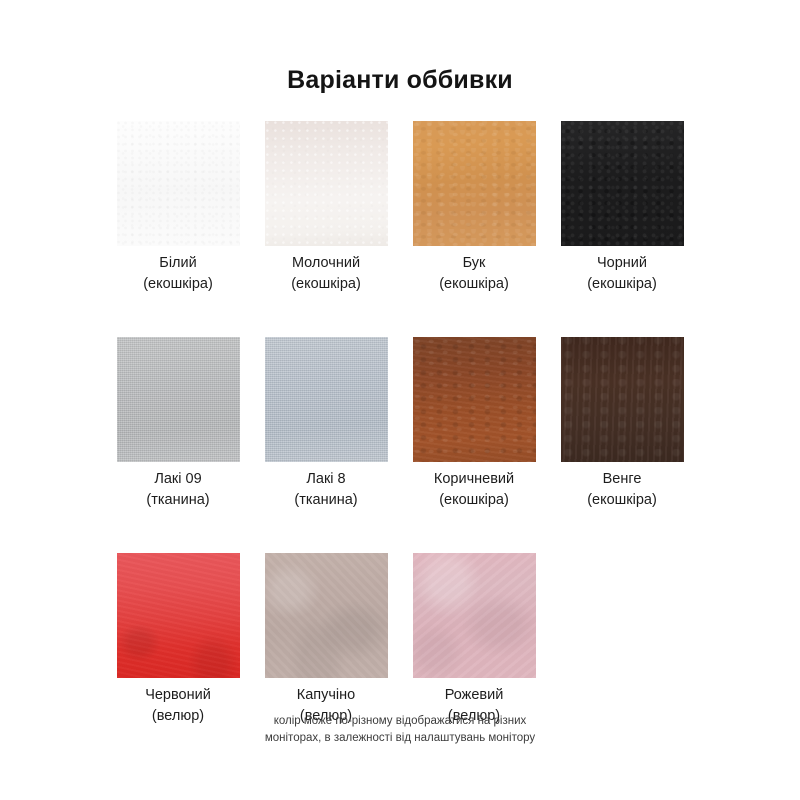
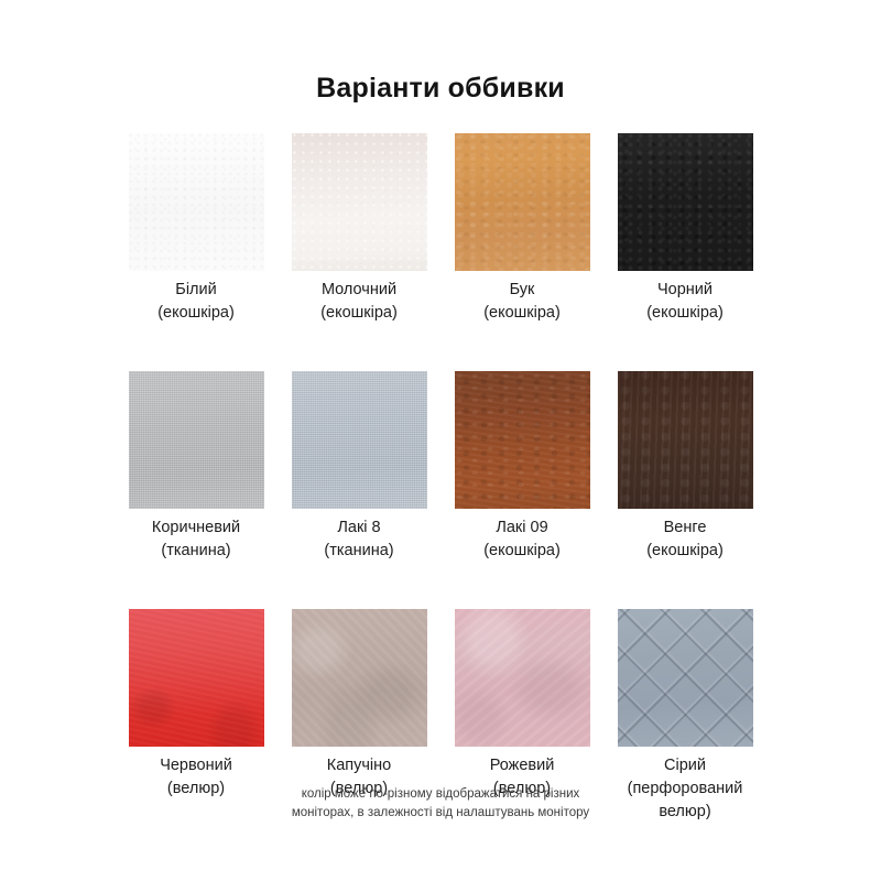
  Варіанти оббивки
  Білий
  (екошкіра)
  Молочний
  (екошкіра)
  Бук
  (екошкіра)
  Чорний
  (екошкіра)
- Лакі 09
+ Коричневий
  (тканина)
  Лакі 8
  (тканина)
- Коричневий
+ Лакі 09
  (екошкіра)
  Венге
  (екошкіра)
  Червоний
  (велюр)
  Капучіно
  (велюр)
  Рожевий
  (велюр)
+ Сірий
+ (перфорований велюр)
  колір може по-різному відображатися на різних
  моніторах, в залежності від налаштувань монітору
